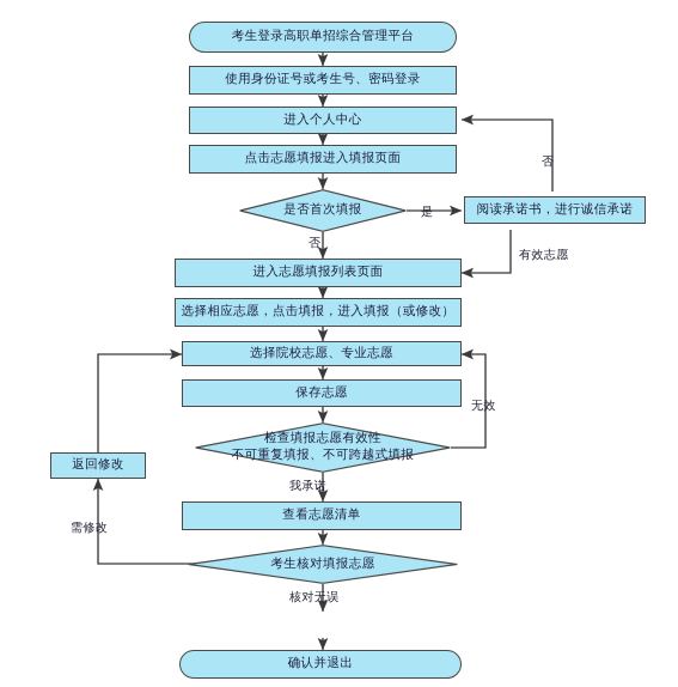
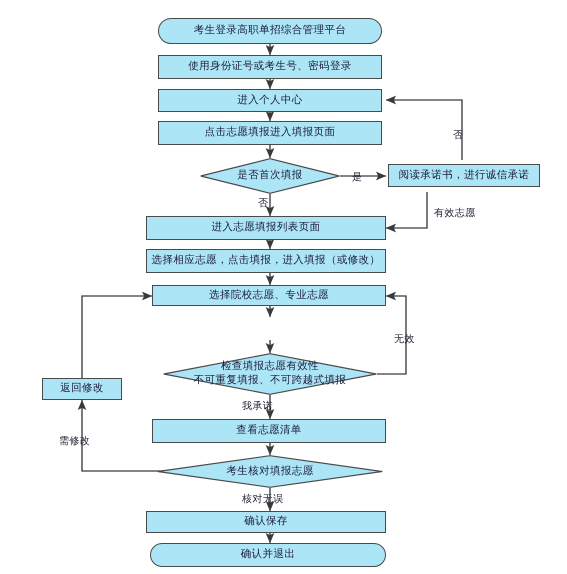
  考生登录高职单招综合管理平台
  使用身份证号或考生号、密码登录
  进入个人中心
  点击志愿填报进入填报页面
  是否首次填报
  阅读承诺书，进行诚信承诺
  进入志愿填报列表页面
  选择相应志愿，点击填报，进入填报（或修改）
  选择院校志愿、专业志愿
- 保存志愿
  检查填报志愿有效性
  不可重复填报、不可跨越式填报
  查看志愿清单
  考生核对填报志愿
+ 确认保存
  确认并退出
  返回修改
  是
  否
  否
  有效志愿
  无效
  我承诺
  需修改
  核对无误
